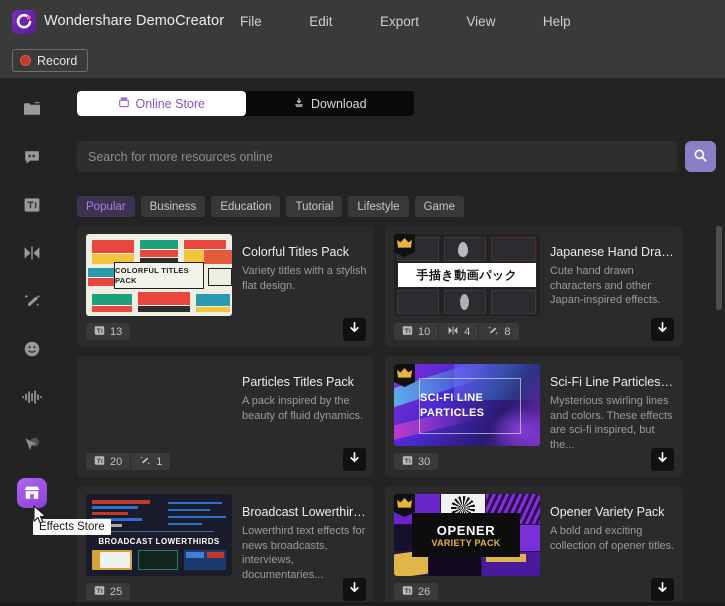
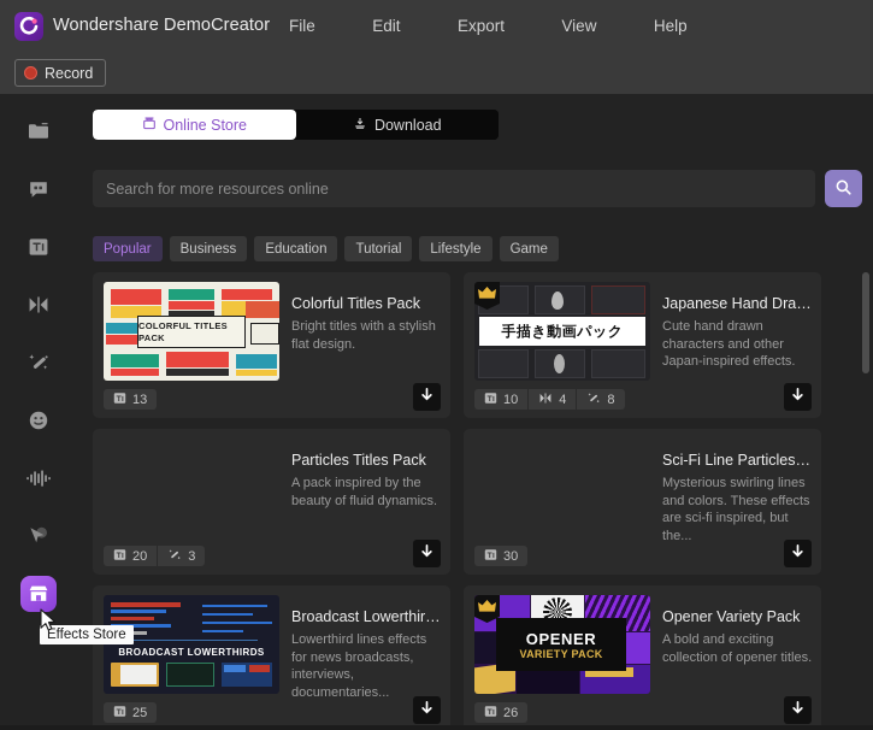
  Wondershare DemoCreator
  File Edit Export View Help
  Record
  Online Store
  Download
  Search for more resources online
  Popular
  Business
  Education
  Tutorial
  Lifestyle
  Game
  COLORFUL TITLES PACK
  Colorful Titles Pack
- Variety titles with a stylish flat design.
+ Bright titles with a stylish flat design.
  13
  手描き動画パック
  Japanese Hand Drawn
  Cute hand drawn characters and other Japan-inspired effects.
  10
  4
  8
  Particles Titles Pack
  A pack inspired by the beauty of fluid dynamics.
  20
- 1
+ 3
- SCI-FI LINE PARTICLES
  Sci-Fi Line Particles Pa
  Mysterious swirling lines and colors. These effects are sci-fi inspired, but the...
  30
  BROADCAST LOWERTHIRDS
  Broadcast Lowerthirds
- Lowerthird text effects for news broadcasts, interviews, documentaries...
+ Lowerthird lines effects for news broadcasts, interviews, documentaries...
  25
  OPENER
  VARIETY PACK
  Opener Variety Pack
  A bold and exciting collection of opener titles.
  26
  Effects Store
